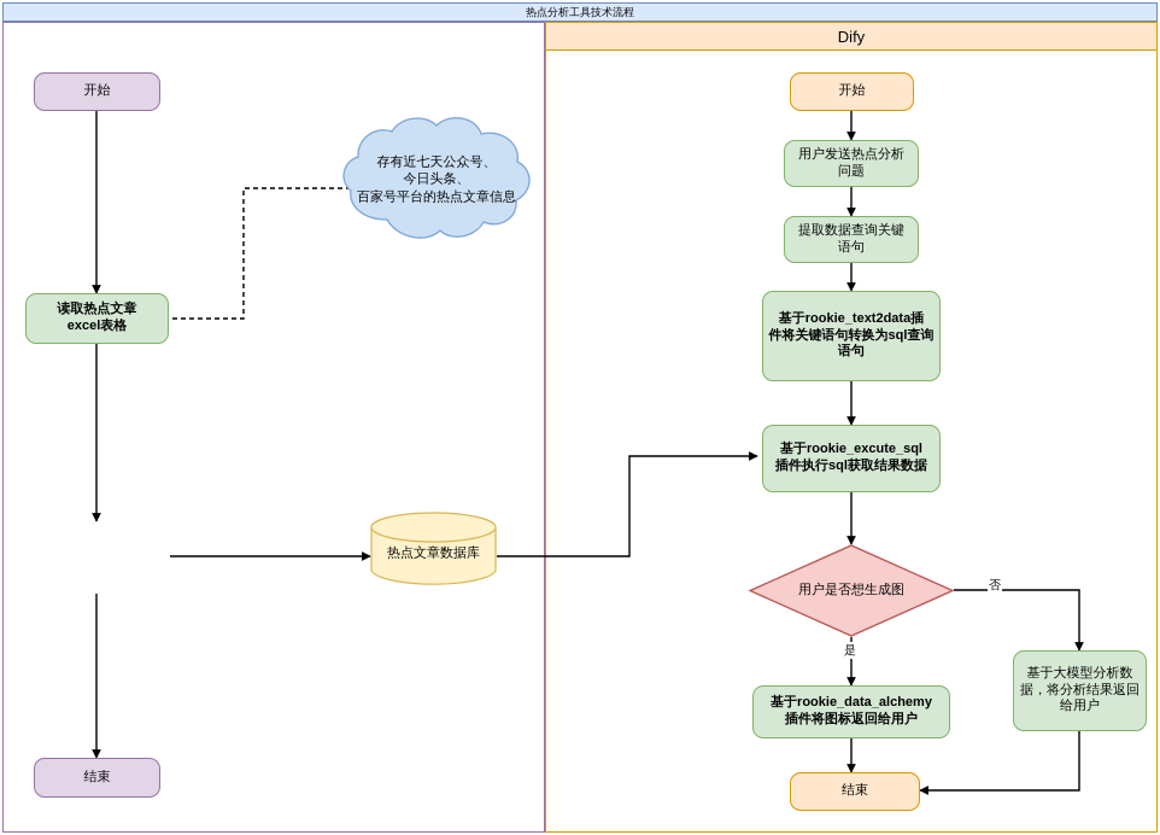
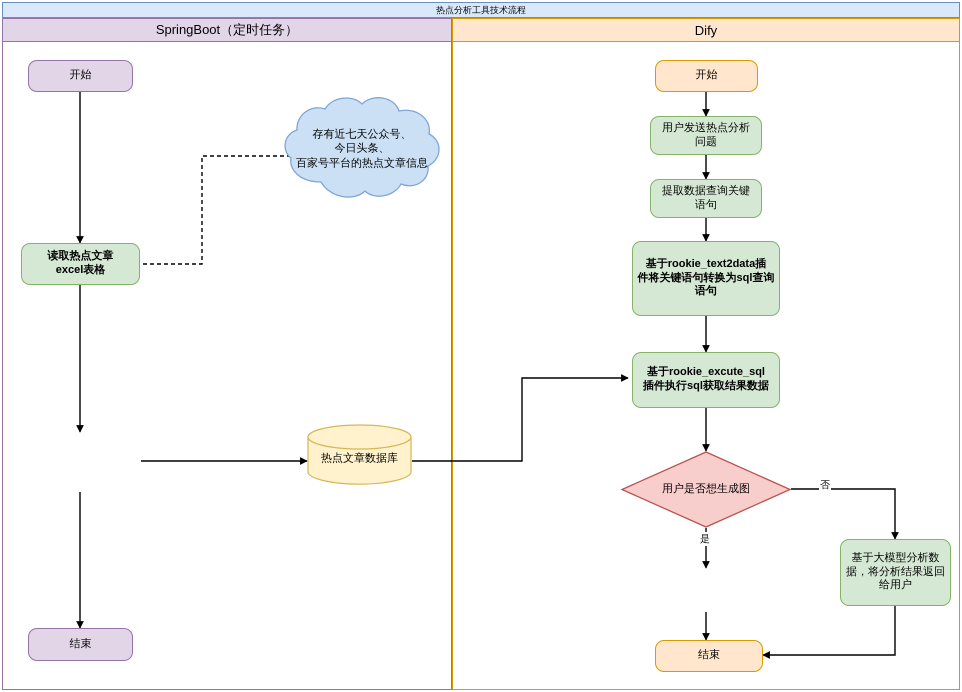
  热点分析工具技术流程
+ SpringBoot（定时任务）
  Dify
  开始
  读取热点文章
  excel表格
  结束
  存有近七天公众号、
  今日头条、
  百家号平台的热点文章信息
  热点文章数据库
  开始
  用户发送热点分析
  问题
  提取数据查询关键
  语句
  基于rookie_text2data插
  件将关键语句转换为sql查询
  语句
  基于rookie_excute_sql
  插件执行sql获取结果数据
  用户是否想生成图
- 基于rookie_data_alchemy
- 插件将图标返回给用户
  基于大模型分析数
  据，将分析结果返回
  给用户
  结束
  否
  是
